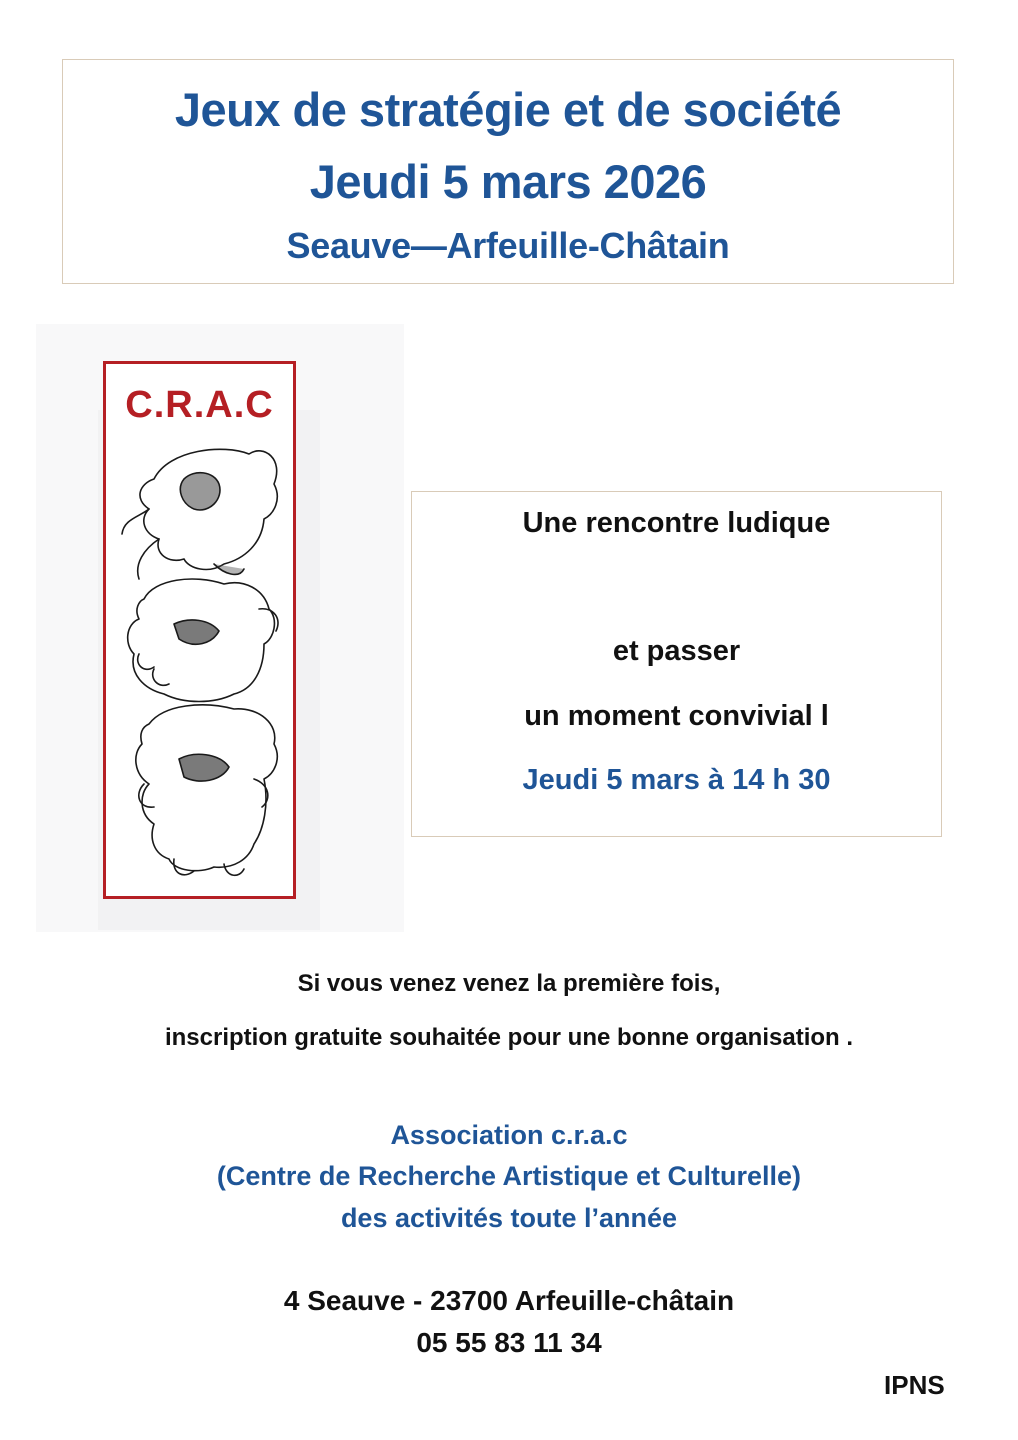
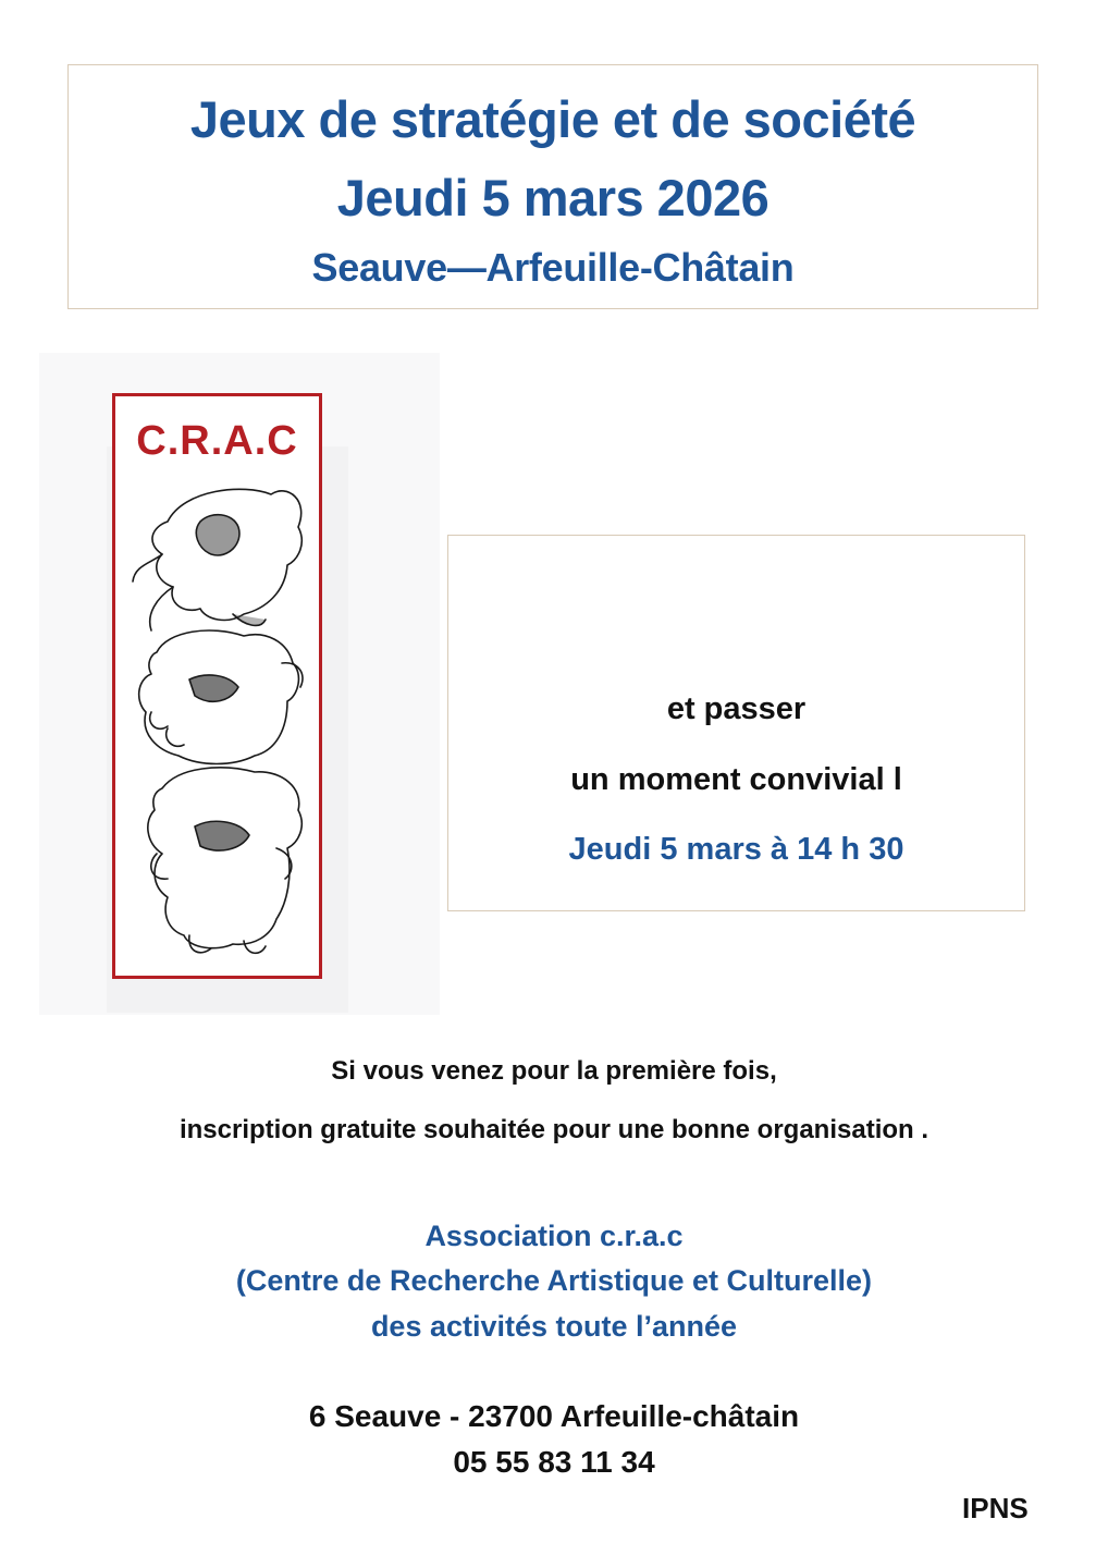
  Jeux de stratégie et de société
  Jeudi 5 mars 2026
  Seauve—Arfeuille-Châtain
  C.R.A.C
- Une rencontre ludique
  et passer
  un moment convivial l
  Jeudi 5 mars à 14 h 30
- Si vous venez venez la première fois,
+ Si vous venez pour la première fois,
  inscription gratuite souhaitée pour une bonne organisation .
  Association c.r.a.c
  (Centre de Recherche Artistique et Culturelle)
  des activités toute l’année
- 4 Seauve - 23700 Arfeuille-châtain
+ 6 Seauve - 23700 Arfeuille-châtain
  05 55 83 11 34
  IPNS
